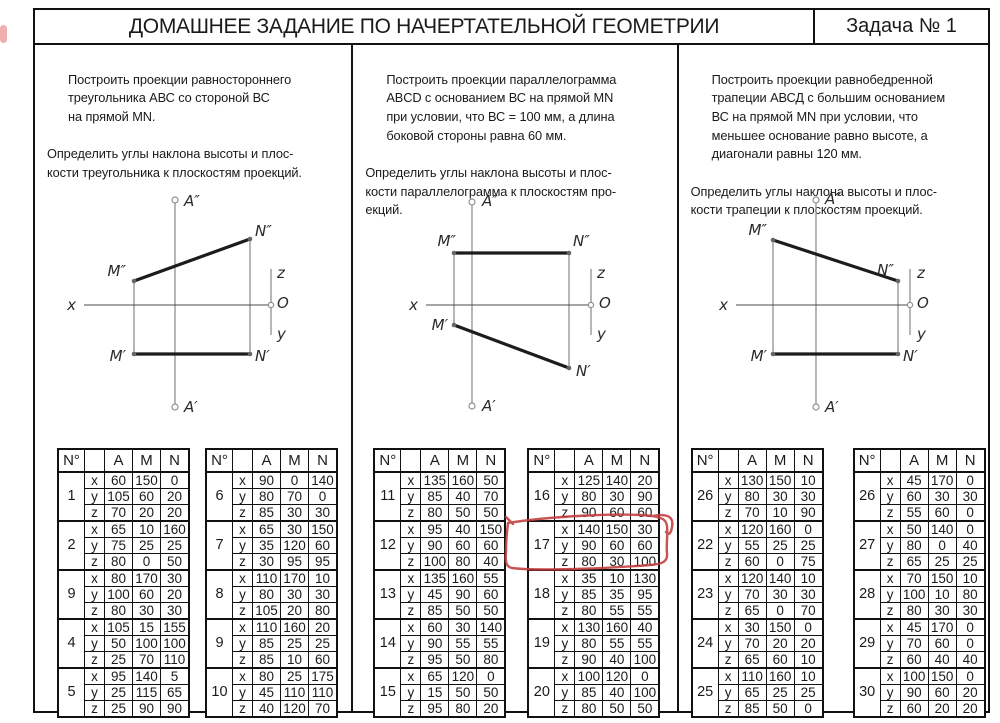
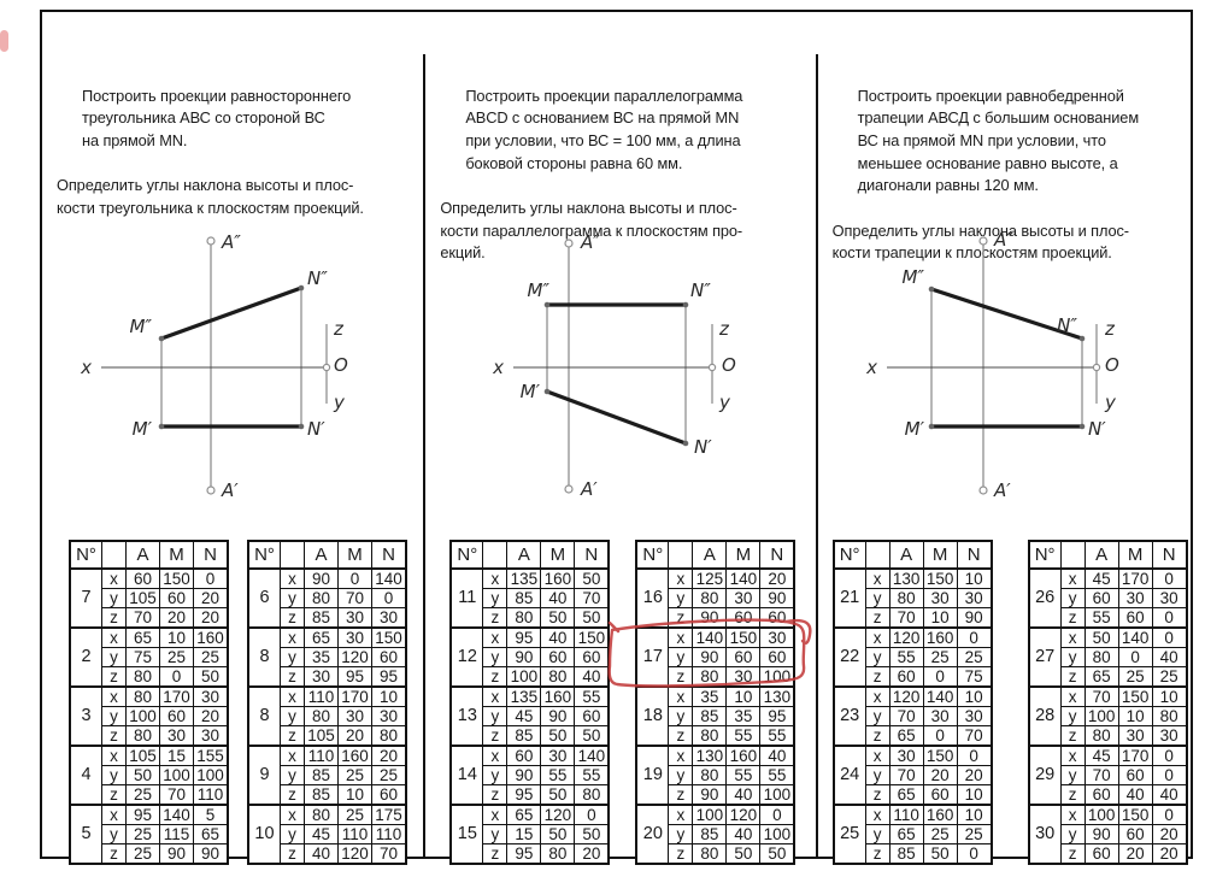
- ДОМАШНЕЕ ЗАДАНИЕ ПО НАЧЕРТАТЕЛЬНОЙ ГЕОМЕТРИИ
- Задача № 1
  Построить проекции равностороннего
  треугольника АВС со стороной ВС
  на прямой MN.
  Определить углы наклона высоты и плос-
  кости треугольника к плоскостям проекций.
  A″
  A′
  x
  O
  z
  y
  M″
  N″
  M′
  N′
  N°		A	M	N
- 1	x	60	150	0
+ 7	x	60	150	0
  y	105	60	20
  z	70	20	20
  2	x	65	10	160
  y	75	25	25
  z	80	0	50
- 9	x	80	170	30
+ 3	x	80	170	30
  y	100	60	20
  z	80	30	30
  4	x	105	15	155
  y	50	100	100
  z	25	70	110
  5	x	95	140	5
  y	25	115	65
  z	25	90	90
  N°		A	M	N
  6	x	90	0	140
  y	80	70	0
  z	85	30	30
- 7	x	65	30	150
+ 8	x	65	30	150
  y	35	120	60
  z	30	95	95
  8	x	110	170	10
  y	80	30	30
  z	105	20	80
  9	x	110	160	20
  y	85	25	25
  z	85	10	60
  10	x	80	25	175
  y	45	110	110
  z	40	120	70
  Построить проекции параллелограмма
  ABCD с основанием ВС на прямой MN
  при условии, что ВС = 100 мм, а длина
  боковой стороны равна 60 мм.
  Определить углы наклона высоты и плос-
  кости параллелограмма к плоскостям про-
  екций.
  A″
  A′
  x
  O
  z
  y
  M″
  N″
  M′
  N′
  N°		A	M	N
  11	x	135	160	50
  y	85	40	70
  z	80	50	50
  12	x	95	40	150
  y	90	60	60
  z	100	80	40
  13	x	135	160	55
  y	45	90	60
  z	85	50	50
  14	x	60	30	140
  y	90	55	55
  z	95	50	80
  15	x	65	120	0
  y	15	50	50
  z	95	80	20
  N°		A	M	N
  16	x	125	140	20
  y	80	30	90
  z	90	60	60
  17	x	140	150	30
  y	90	60	60
  z	80	30	100
  18	x	35	10	130
  y	85	35	95
  z	80	55	55
  19	x	130	160	40
  y	80	55	55
  z	90	40	100
  20	x	100	120	0
  y	85	40	100
  z	80	50	50
  Построить проекции равнобедренной
  трапеции АВСД с большим основанием
  ВС на прямой MN при условии, что
  меньшее основание равно высоте, а
  диагонали равны 120 мм.
  Определить углы наклона высоты и плос-
  кости трапеции к плоскостям проекций.
  A″
  A′
  x
  O
  z
  y
  M″
  N″
  M′
  N′
  N°		A	M	N
- 26	x	130	150	10
+ 21	x	130	150	10
  y	80	30	30
  z	70	10	90
  22	x	120	160	0
  y	55	25	25
  z	60	0	75
  23	x	120	140	10
  y	70	30	30
  z	65	0	70
  24	x	30	150	0
  y	70	20	20
  z	65	60	10
  25	x	110	160	10
  y	65	25	25
  z	85	50	0
  N°		A	M	N
  26	x	45	170	0
  y	60	30	30
  z	55	60	0
  27	x	50	140	0
  y	80	0	40
  z	65	25	25
  28	x	70	150	10
  y	100	10	80
  z	80	30	30
  29	x	45	170	0
  y	70	60	0
  z	60	40	40
  30	x	100	150	0
  y	90	60	20
  z	60	20	20
